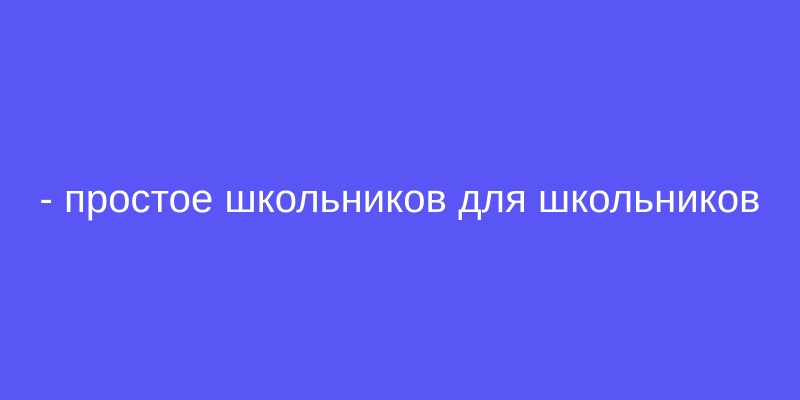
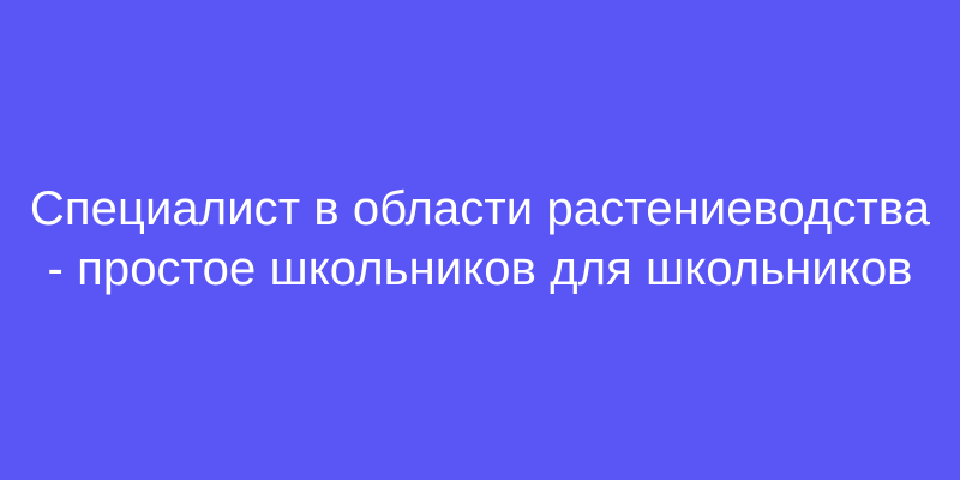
+ Специалист в области растениеводства
  - простое школьников для школьников
